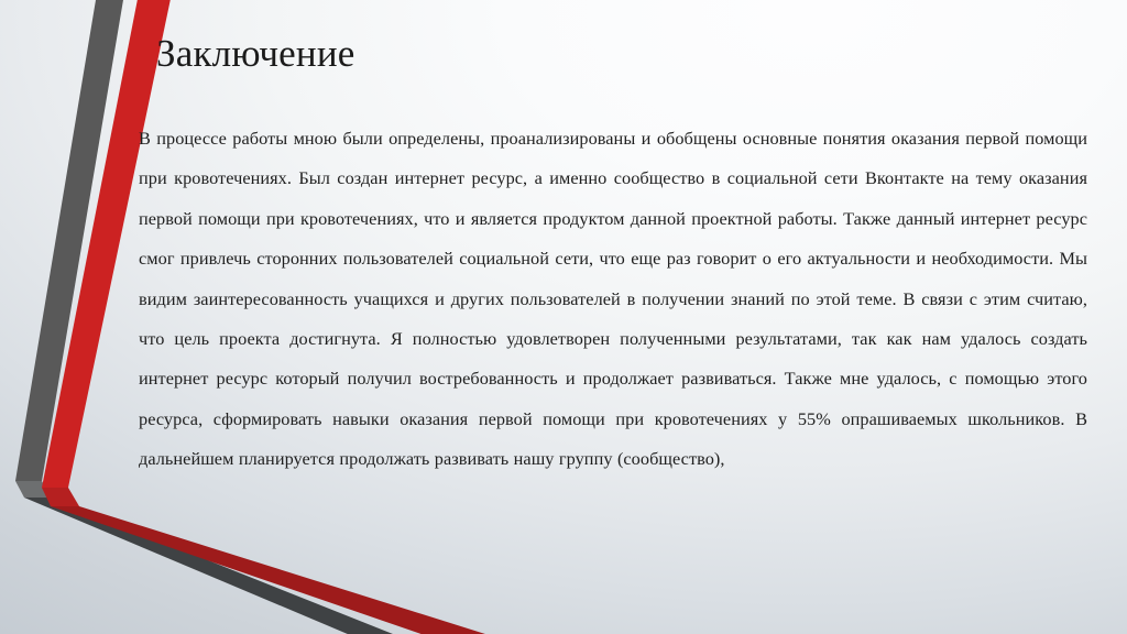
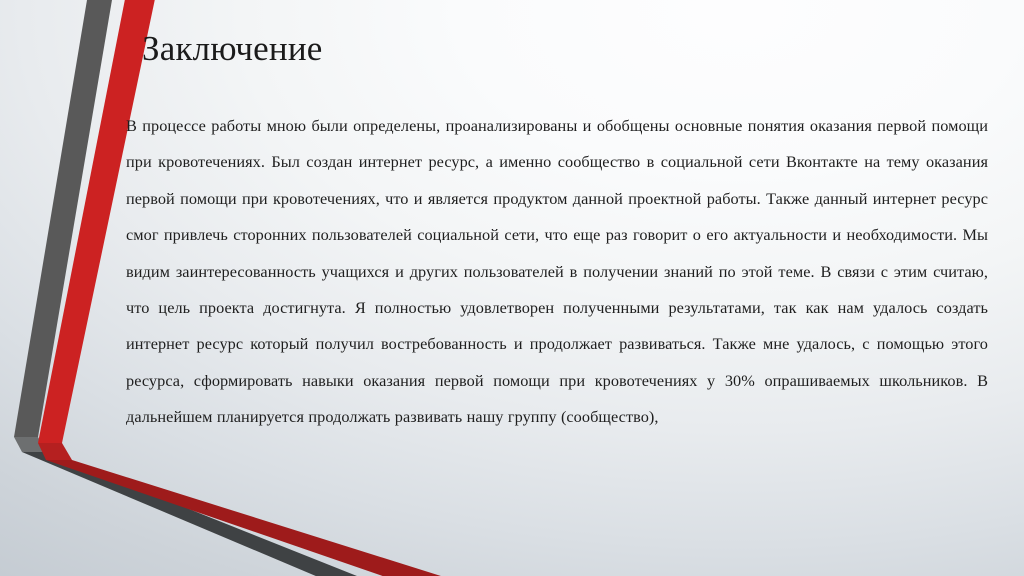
  Заключение
- В процессе работы мною были определены, проанализированы и обобщены основные понятия оказания первой помощи при кровотечениях. Был создан интернет ресурс, а именно сообщество в социальной сети Вконтакте на тему оказания первой помощи при кровотечениях, что и является продуктом данной проектной работы. Также данный интернет ресурс смог привлечь сторонних пользователей социальной сети, что еще раз говорит о его актуальности и необходимости. Мы видим заинтересованность учащихся и других пользователей в получении знаний по этой теме. В связи с этим считаю, что цель проекта достигнута. Я полностью удовлетворен полученными результатами, так как нам удалось создать интернет ресурс который получил востребованность и продолжает развиваться. Также мне удалось, с помощью этого ресурса, сформировать навыки оказания первой помощи при кровотечениях у 55% опрашиваемых школьников. В дальнейшем планируется продолжать развивать нашу группу (сообщество),
+ В процессе работы мною были определены, проанализированы и обобщены основные понятия оказания первой помощи при кровотечениях. Был создан интернет ресурс, а именно сообщество в социальной сети Вконтакте на тему оказания первой помощи при кровотечениях, что и является продуктом данной проектной работы. Также данный интернет ресурс смог привлечь сторонних пользователей социальной сети, что еще раз говорит о его актуальности и необходимости. Мы видим заинтересованность учащихся и других пользователей в получении знаний по этой теме. В связи с этим считаю, что цель проекта достигнута. Я полностью удовлетворен полученными результатами, так как нам удалось создать интернет ресурс который получил востребованность и продолжает развиваться. Также мне удалось, с помощью этого ресурса, сформировать навыки оказания первой помощи при кровотечениях у 30% опрашиваемых школьников. В дальнейшем планируется продолжать развивать нашу группу (сообщество),
